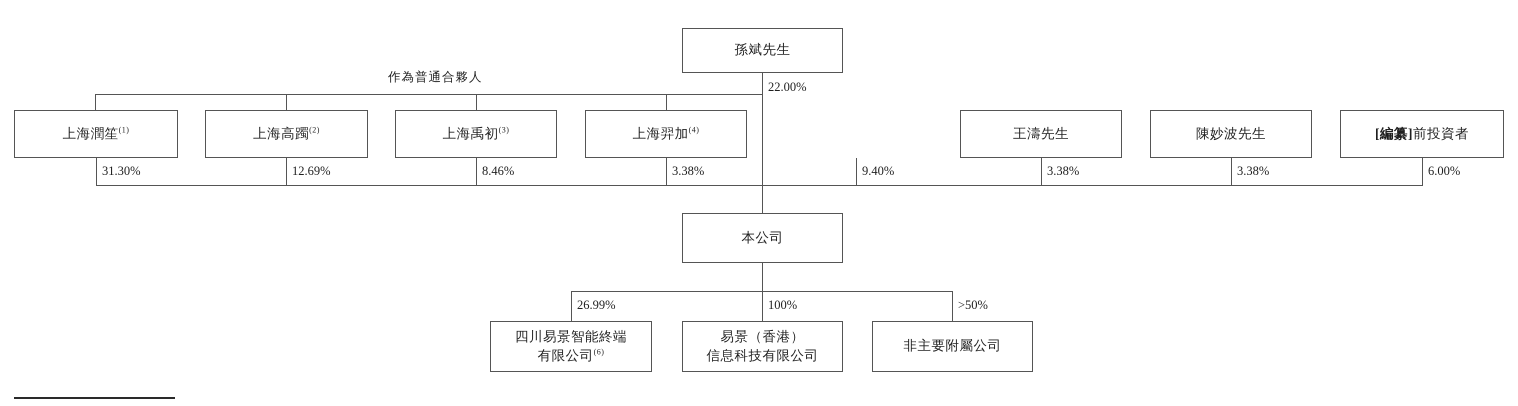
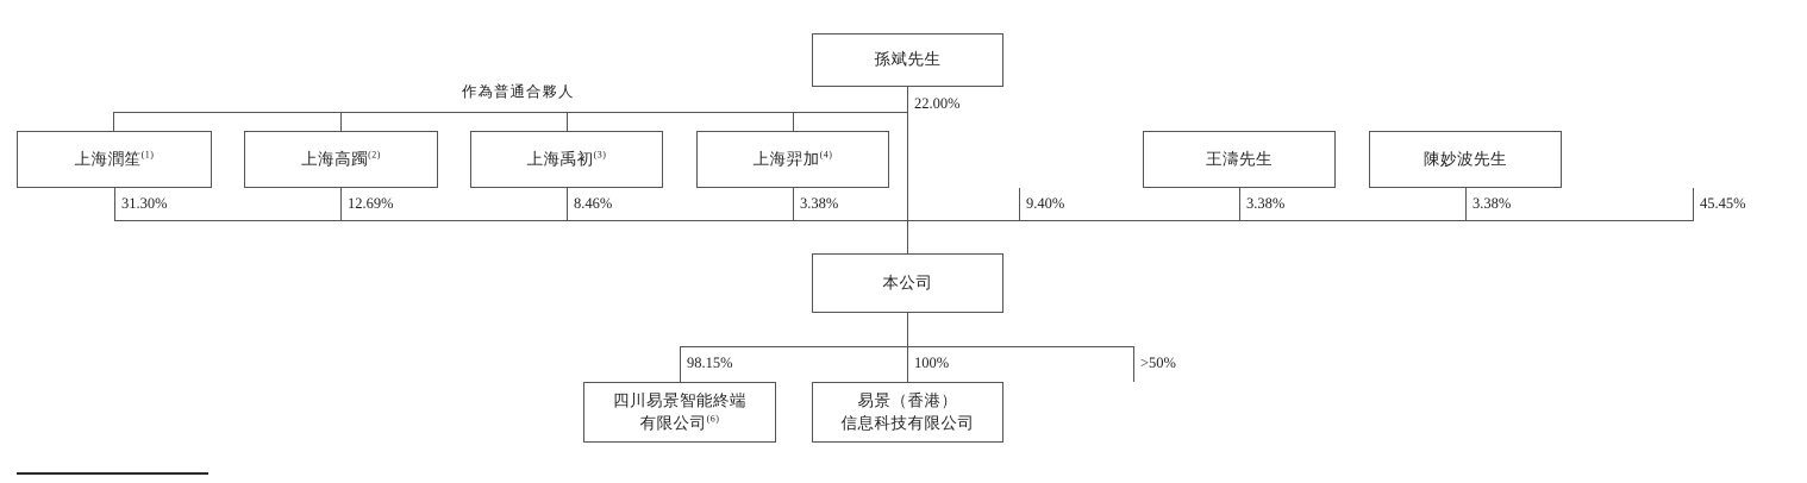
  孫斌先生
  22.00%
  作為普通合夥人
  上海潤笙(1)
  上海高躅(2)
  上海禹初(3)
  上海羿加(4)
  王濤先生
  陳妙波先生
- [編纂]前投資者
  31.30%
  12.69%
  8.46%
  3.38%
  9.40%
  3.38%
  3.38%
- 6.00%
+ 45.45%
  本公司
- 26.99%
+ 98.15%
  100%
  >50%
  四川易景智能終端
  有限公司(6)
  易景（香港）
  信息科技有限公司
- 非主要附屬公司
